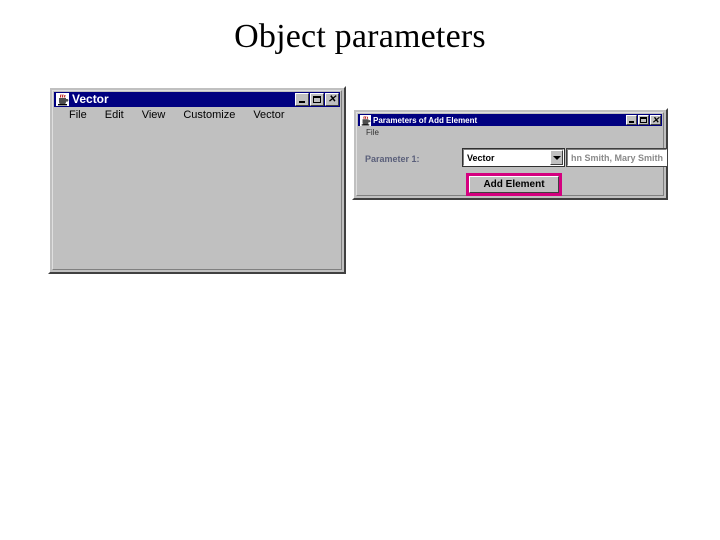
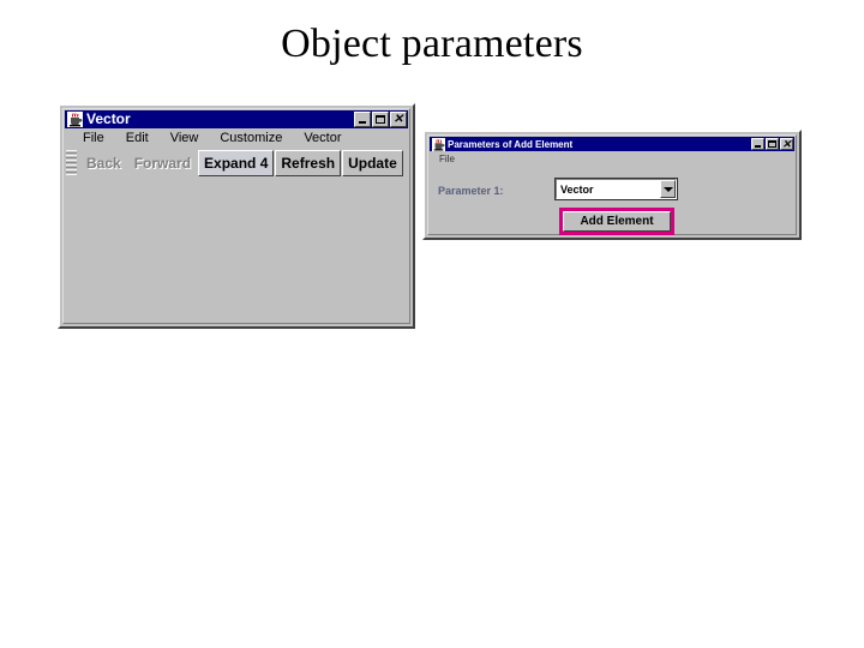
  Object parameters
  Vector
  ✕
  File
  Edit
  View
  Customize
  Vector
+ Back
+ Forward
+ Expand 4
+ Refresh
+ Update
  Parameters of Add Element
  ✕
  File
  Parameter 1:
  Vector
- hn Smith, Mary Smith
  Add Element
